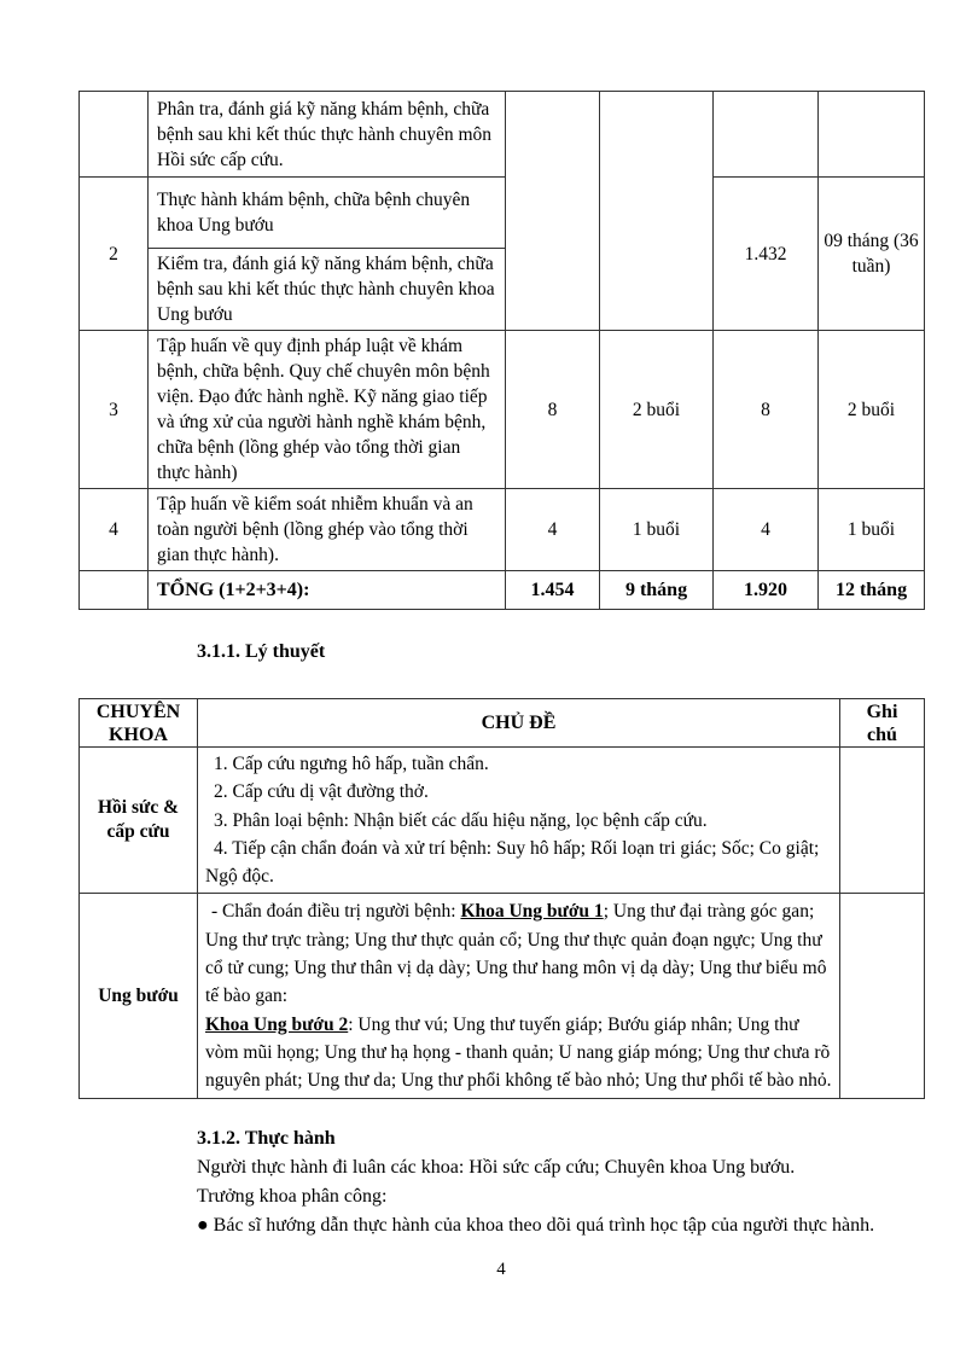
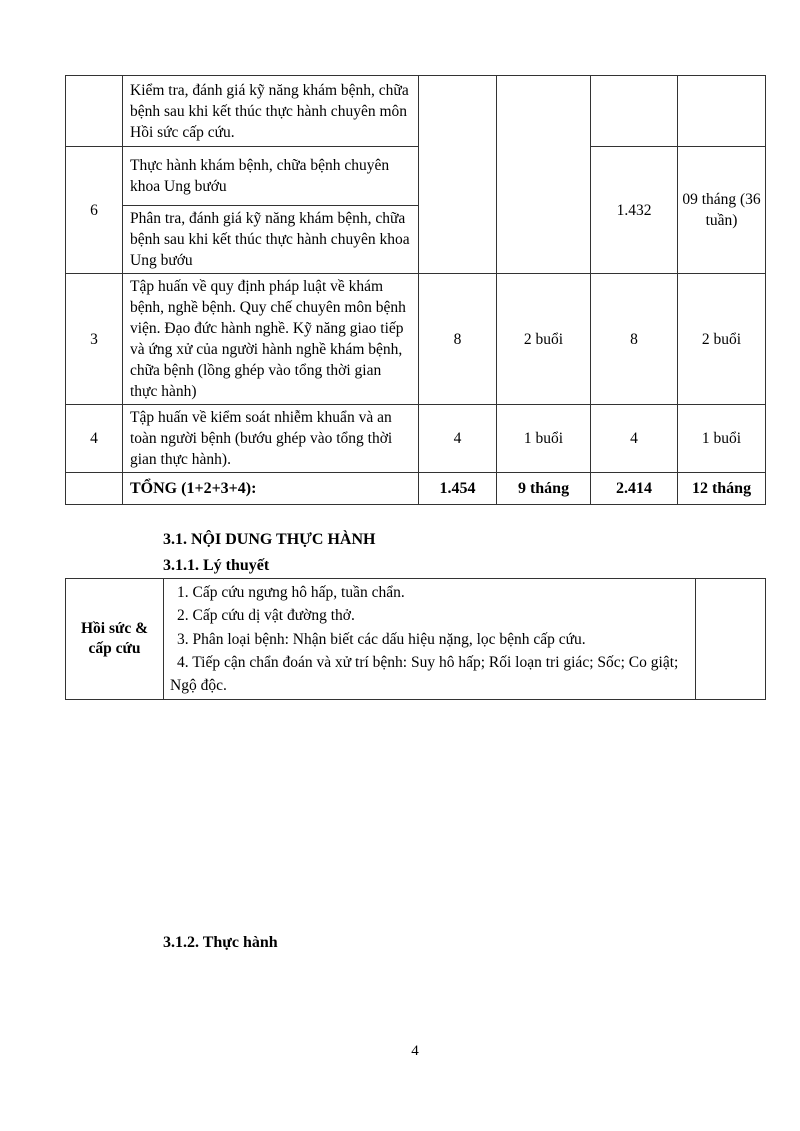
- 	Phân tra, đánh giá kỹ năng khám bệnh, chữa bệnh sau khi kết thúc thực hành chuyên môn Hồi sức cấp cứu.
+ 	Kiểm tra, đánh giá kỹ năng khám bệnh, chữa bệnh sau khi kết thúc thực hành chuyên môn Hồi sức cấp cứu.
- 2	Thực hành khám bệnh, chữa bệnh chuyên khoa Ung bướu	1.432	09 tháng (36 tuần)
+ 6	Thực hành khám bệnh, chữa bệnh chuyên khoa Ung bướu	1.432	09 tháng (36 tuần)
- Kiểm tra, đánh giá kỹ năng khám bệnh, chữa bệnh sau khi kết thúc thực hành chuyên khoa Ung bướu
+ Phân tra, đánh giá kỹ năng khám bệnh, chữa bệnh sau khi kết thúc thực hành chuyên khoa Ung bướu
- 3	Tập huấn về quy định pháp luật về khám bệnh, chữa bệnh. Quy chế chuyên môn bệnh viện. Đạo đức hành nghề. Kỹ năng giao tiếp và ứng xử của người hành nghề khám bệnh, chữa bệnh (lồng ghép vào tổng thời gian thực hành)	8	2 buổi	8	2 buổi
+ 3	Tập huấn về quy định pháp luật về khám bệnh, nghề bệnh. Quy chế chuyên môn bệnh viện. Đạo đức hành nghề. Kỹ năng giao tiếp và ứng xử của người hành nghề khám bệnh, chữa bệnh (lồng ghép vào tổng thời gian thực hành)	8	2 buổi	8	2 buổi
- 4	Tập huấn về kiểm soát nhiễm khuẩn và an toàn người bệnh (lồng ghép vào tổng thời gian thực hành).	4	1 buổi	4	1 buổi
+ 4	Tập huấn về kiểm soát nhiễm khuẩn và an toàn người bệnh (bướu ghép vào tổng thời gian thực hành).	4	1 buổi	4	1 buổi
- 	TỔNG (1+2+3+4):	1.454	9 tháng	1.920	12 tháng
+ 	TỔNG (1+2+3+4):	1.454	9 tháng	2.414	12 tháng
+ 3.1. NỘI DUNG THỰC HÀNH
  3.1.1. Lý thuyết
- CHUYÊN KHOA	CHỦ ĐỀ	Ghi chú
  Hồi sức & cấp cứu	1. Cấp cứu ngưng hô hấp, tuần chẩn. 2. Cấp cứu dị vật đường thở. 3. Phân loại bệnh: Nhận biết các dấu hiệu nặng, lọc bệnh cấp cứu. 4. Tiếp cận chẩn đoán và xử trí bệnh: Suy hô hấp; Rối loạn tri giác; Sốc; Co giật; Ngộ độc.
- Ung bướu	- Chẩn đoán điều trị người bệnh: Khoa Ung bướu 1; Ung thư đại tràng góc gan; Ung thư trực tràng; Ung thư thực quản cổ; Ung thư thực quản đoạn ngực; Ung thư cổ tử cung; Ung thư thân vị dạ dày; Ung thư hang môn vị dạ dày; Ung thư biểu mô tế bào gan: Khoa Ung bướu 2: Ung thư vú; Ung thư tuyến giáp; Bướu giáp nhân; Ung thư vòm mũi họng; Ung thư hạ họng - thanh quản; U nang giáp móng; Ung thư chưa rõ nguyên phát; Ung thư da; Ung thư phổi không tế bào nhỏ; Ung thư phổi tế bào nhỏ.
  3.1.2. Thực hành
- Người thực hành đi luân các khoa: Hồi sức cấp cứu; Chuyên khoa Ung bướu.
- Trưởng khoa phân công:
- ● Bác sĩ hướng dẫn thực hành của khoa theo dõi quá trình học tập của người thực hành.
  4
